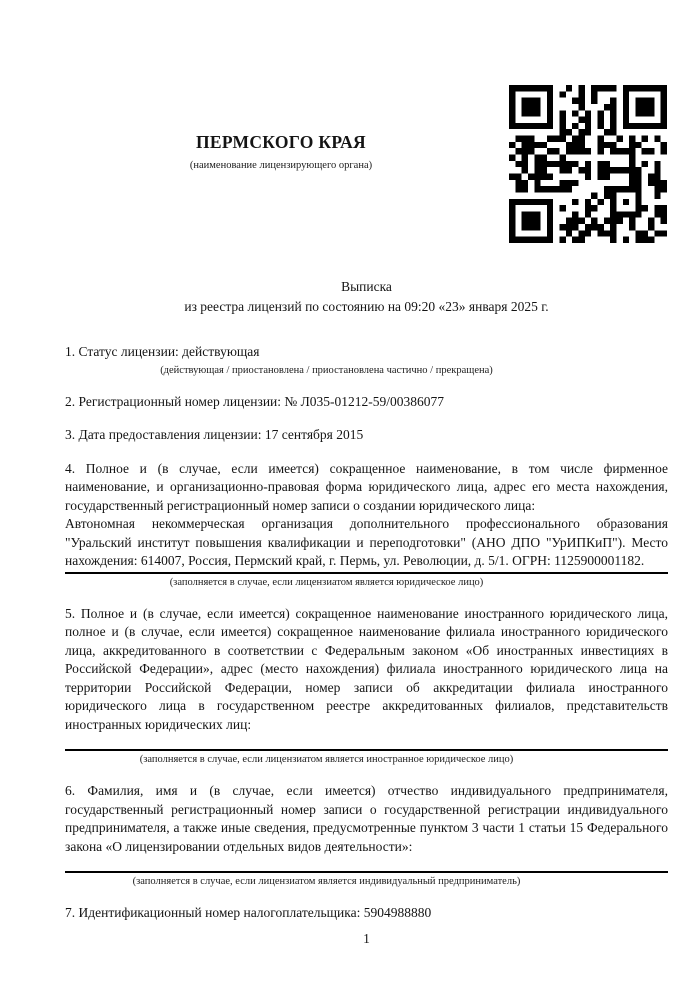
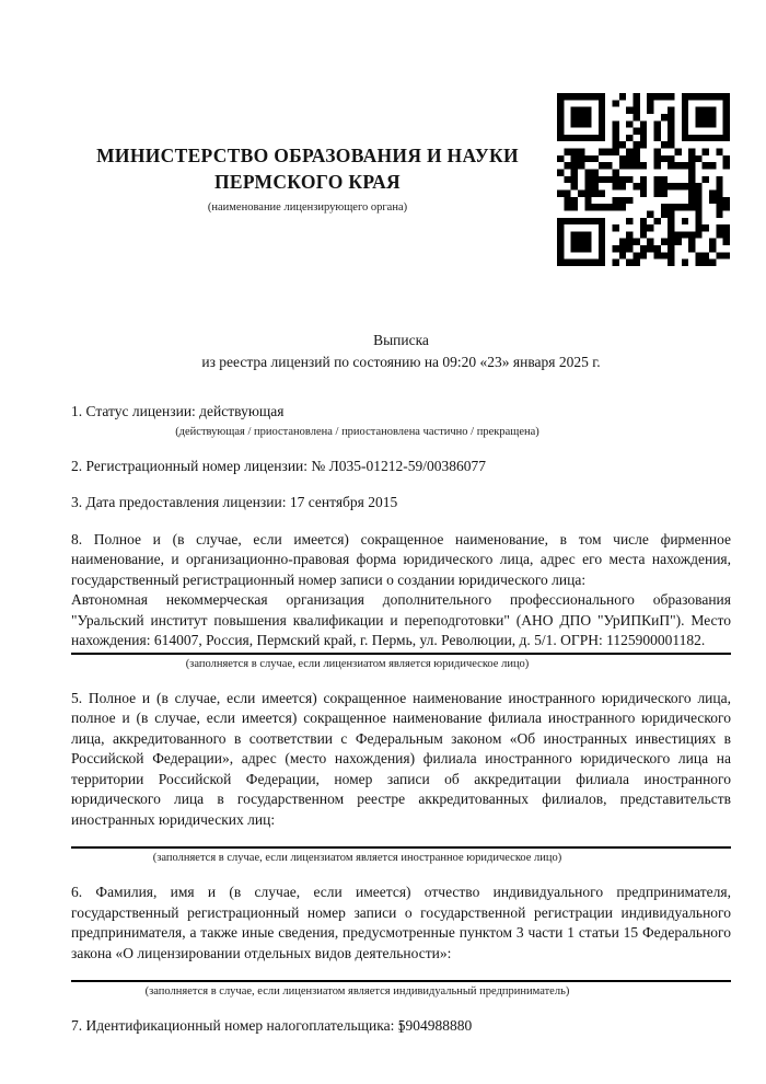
+ МИНИСТЕРСТВО ОБРАЗОВАНИЯ И НАУКИ
  ПЕРМСКОГО КРАЯ
  (наименование лицензирующего органа)
  Выписка
  из реестра лицензий по состоянию на 09:20 «23» января 2025 г.
  1. Статус лицензии: действующая
  (действующая / приостановлена / приостановлена частично / прекращена)
  2. Регистрационный номер лицензии: № Л035-01212-59/00386077
  3. Дата предоставления лицензии: 17 сентября 2015
- 4. Полное и (в случае, если имеется) сокращенное наименование, в том числе фирменное наименование, и организационно-правовая форма юридического лица, адрес его места нахождения, государственный регистрационный номер записи о создании юридического лица:
+ 8. Полное и (в случае, если имеется) сокращенное наименование, в том числе фирменное наименование, и организационно-правовая форма юридического лица, адрес его места нахождения, государственный регистрационный номер записи о создании юридического лица:
  Автономная некоммерческая организация дополнительного профессионального образования "Уральский институт повышения квалификации и переподготовки" (АНО ДПО "УрИПКиП"). Место нахождения: 614007, Россия, Пермский край, г. Пермь, ул. Революции, д. 5/1. ОГРН: 1125900001182.
  (заполняется в случае, если лицензиатом является юридическое лицо)
  5. Полное и (в случае, если имеется) сокращенное наименование иностранного юридического лица, полное и (в случае, если имеется) сокращенное наименование филиала иностранного юридического лица, аккредитованного в соответствии с Федеральным законом «Об иностранных инвестициях в Российской Федерации», адрес (место нахождения) филиала иностранного юридического лица на территории Российской Федерации, номер записи об аккредитации филиала иностранного юридического лица в государственном реестре аккредитованных филиалов, представительств иностранных юридических лиц:
  (заполняется в случае, если лицензиатом является иностранное юридическое лицо)
  6. Фамилия, имя и (в случае, если имеется) отчество индивидуального предпринимателя, государственный регистрационный номер записи о государственной регистрации индивидуального предпринимателя, а также иные сведения, предусмотренные пунктом 3 части 1 статьи 15 Федерального закона «О лицензировании отдельных видов деятельности»:
  (заполняется в случае, если лицензиатом является индивидуальный предприниматель)
  7. Идентификационный номер налогоплательщика: 5904988880
  1
